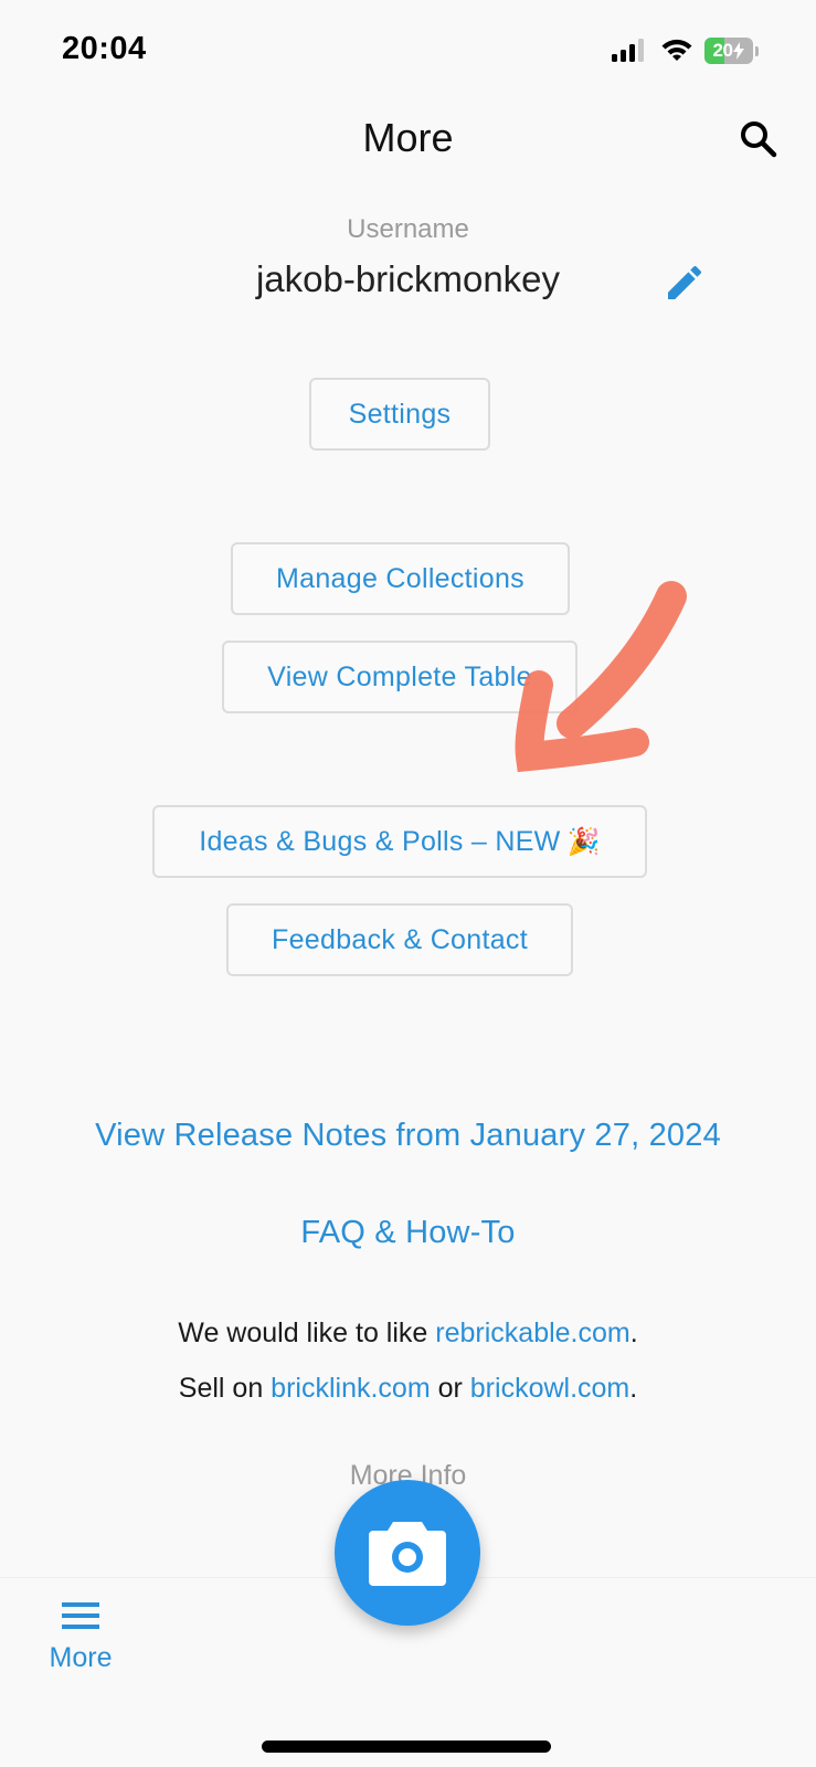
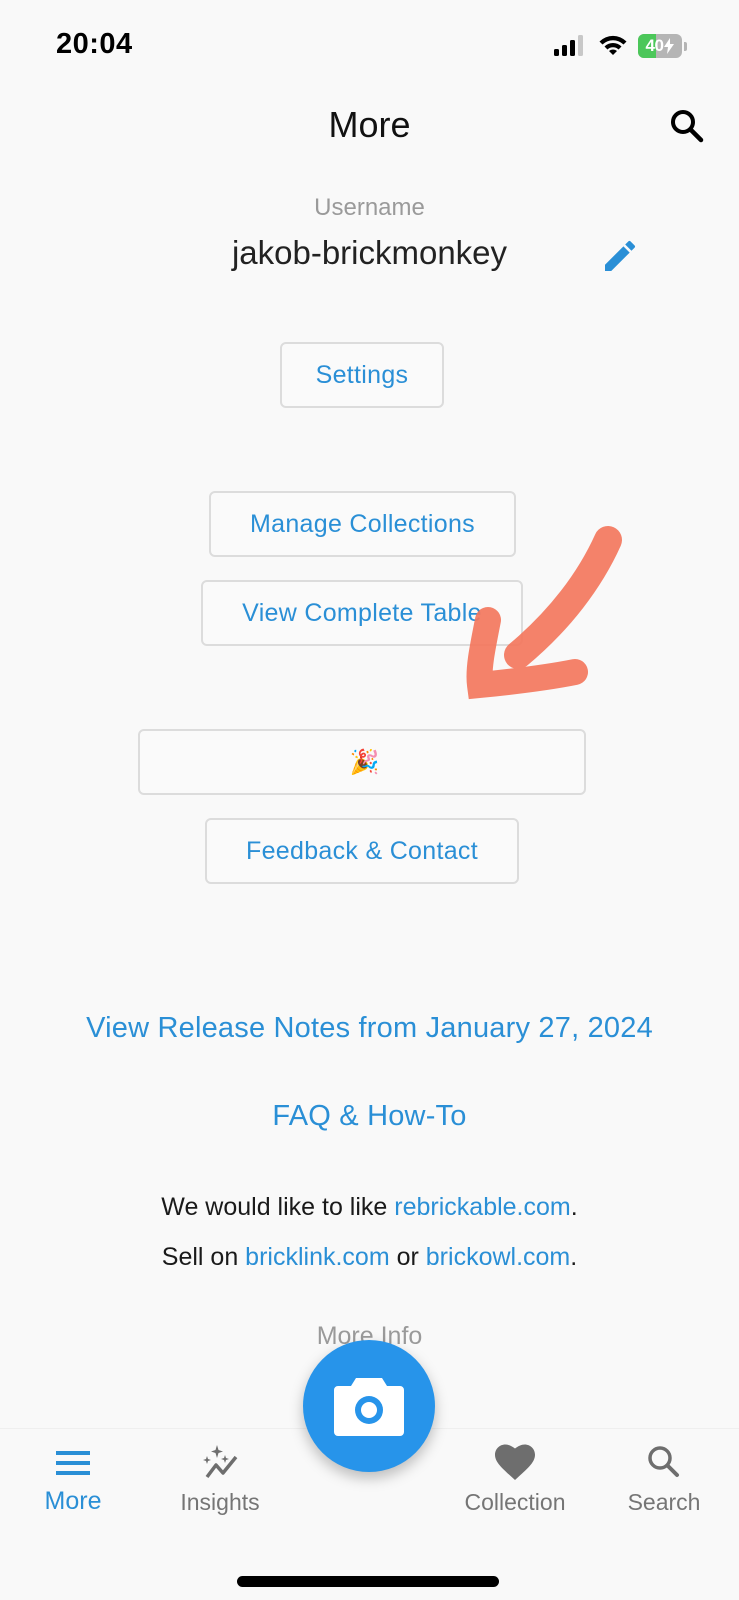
  20:04
- 20
+ 40
  More
  Username
  jakob-brickmonkey
  Settings
  Manage Collections
  View Complete Table
- Ideas & Bugs & Polls – NEW
  🎉
  Feedback & Contact
  View Release Notes from January 27, 2024
  FAQ & How-To
  We would like to like rebrickable.com.
  Sell on bricklink.com or brickowl.com.
  More Info
  More
+ Insights
+ Collection
+ Search
